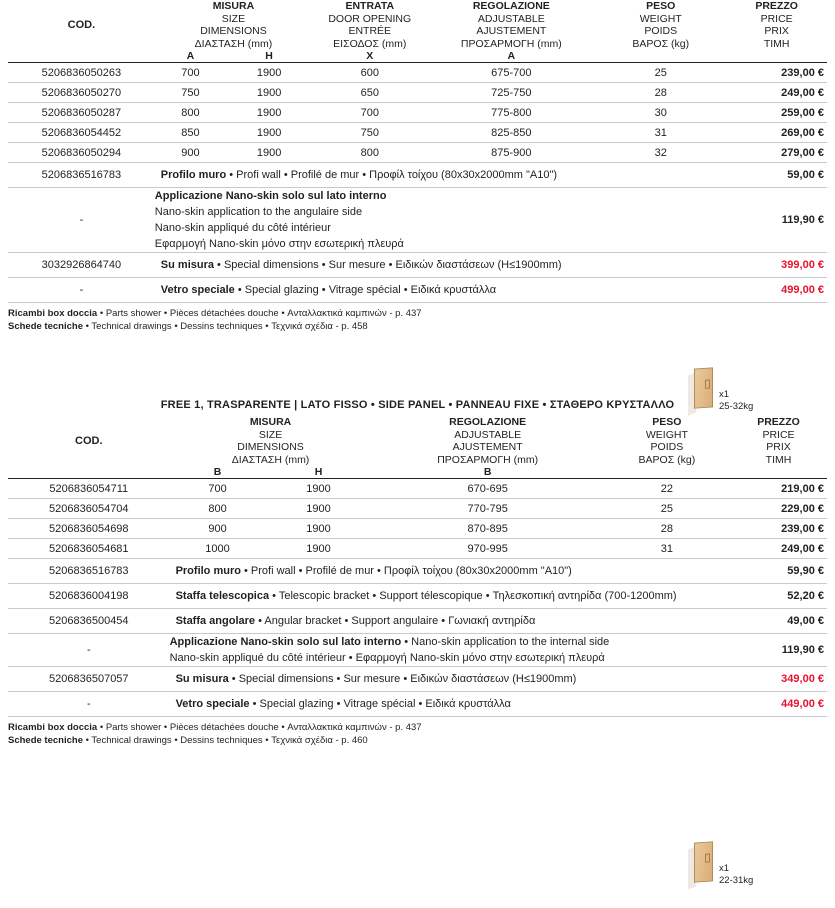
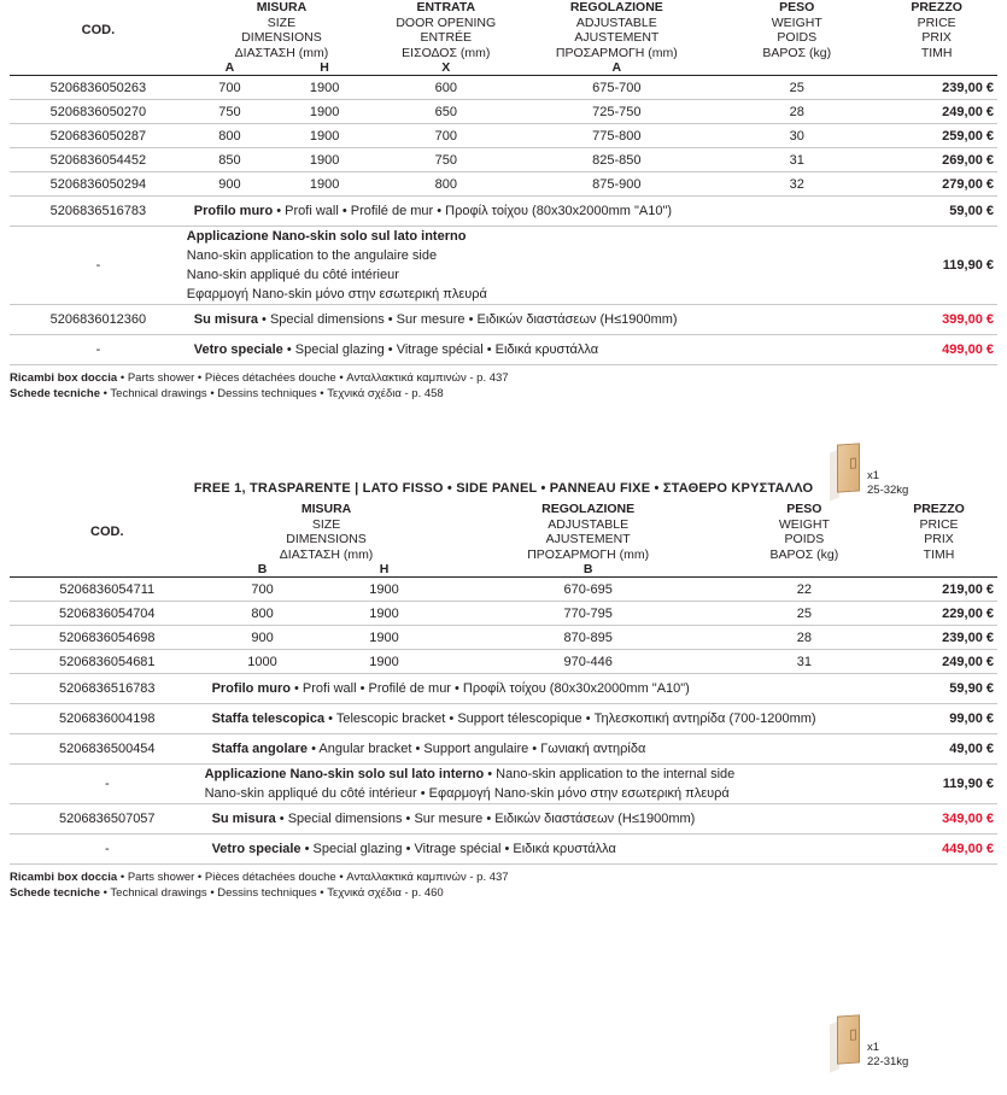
  COD.	MISURA SIZE DIMENSIONS ΔΙΑΣΤΑΣΗ (mm)	ENTRATA DOOR OPENING ENTRÉE ΕΙΣΟΔΟΣ (mm)	REGOLAZIONE ADJUSTABLE AJUSTEMENT ΠΡΟΣΑΡΜΟΓΗ (mm)	PESO WEIGHT POIDS ΒΑΡΟΣ (kg)	PREZZO PRICE PRIX TIMH
  	A	H	X	A
  5206836050263	700	1900	600	675-700	25	239,00 €
  5206836050270	750	1900	650	725-750	28	249,00 €
  5206836050287	800	1900	700	775-800	30	259,00 €
  5206836054452	850	1900	750	825-850	31	269,00 €
  5206836050294	900	1900	800	875-900	32	279,00 €
  5206836516783	Profilo muro • Profi wall • Profilé de mur • Προφίλ τοίχου (80x30x2000mm "A10")	59,00 €
  -	Applicazione Nano-skin solo sul lato interno Nano-skin application to the angulaire side Nano-skin appliqué du côté intérieur Εφαρμογή Nano-skin μόνο στην εσωτερική πλευρά	119,90 €
- 3032926864740	Su misura • Special dimensions • Sur mesure • Ειδικών διαστάσεων (H≤1900mm)	399,00 €
+ 5206836012360	Su misura • Special dimensions • Sur mesure • Ειδικών διαστάσεων (H≤1900mm)	399,00 €
  -	Vetro speciale • Special glazing • Vitrage spécial • Ειδικά κρυστάλλα	499,00 €
  Ricambi box doccia • Parts shower • Pièces détachées douche • Ανταλλακτικά καμπινών - p. 437
  Schede tecniche • Technical drawings • Dessins techniques • Τεχνικά σχέδια - p. 458
  x1
  25-32kg
  FREE 1, TRASPARENTE | LATO FISSO • SIDE PANEL • PANNEAU FIXE • ΣΤΑΘΕΡΟ ΚΡΥΣΤΑΛΛΟ
  COD.	MISURA SIZE DIMENSIONS ΔΙΑΣΤΑΣΗ (mm)	REGOLAZIONE ADJUSTABLE AJUSTEMENT ΠΡΟΣΑΡΜΟΓΗ (mm)	PESO WEIGHT POIDS ΒΑΡΟΣ (kg)	PREZZO PRICE PRIX TIMH
  	B	H	B
  5206836054711	700	1900	670-695	22	219,00 €
  5206836054704	800	1900	770-795	25	229,00 €
  5206836054698	900	1900	870-895	28	239,00 €
- 5206836054681	1000	1900	970-995	31	249,00 €
+ 5206836054681	1000	1900	970-446	31	249,00 €
  5206836516783	Profilo muro • Profi wall • Profilé de mur • Προφίλ τοίχου (80x30x2000mm "A10")	59,90 €
- 5206836004198	Staffa telescopica • Telescopic bracket • Support télescopique • Τηλεσκοπική αντηρίδα (700-1200mm)	52,20 €
+ 5206836004198	Staffa telescopica • Telescopic bracket • Support télescopique • Τηλεσκοπική αντηρίδα (700-1200mm)	99,00 €
  5206836500454	Staffa angolare • Angular bracket • Support angulaire • Γωνιακή αντηρίδα	49,00 €
  -	Applicazione Nano-skin solo sul lato interno • Nano-skin application to the internal side Nano-skin appliqué du côté intérieur • Εφαρμογή Nano-skin μόνο στην εσωτερική πλευρά	119,90 €
  5206836507057	Su misura • Special dimensions • Sur mesure • Ειδικών διαστάσεων (H≤1900mm)	349,00 €
  -	Vetro speciale • Special glazing • Vitrage spécial • Ειδικά κρυστάλλα	449,00 €
  Ricambi box doccia • Parts shower • Pièces détachées douche • Ανταλλακτικά καμπινών - p. 437
  Schede tecniche • Technical drawings • Dessins techniques • Τεχνικά σχέδια - p. 460
  x1
  22-31kg
